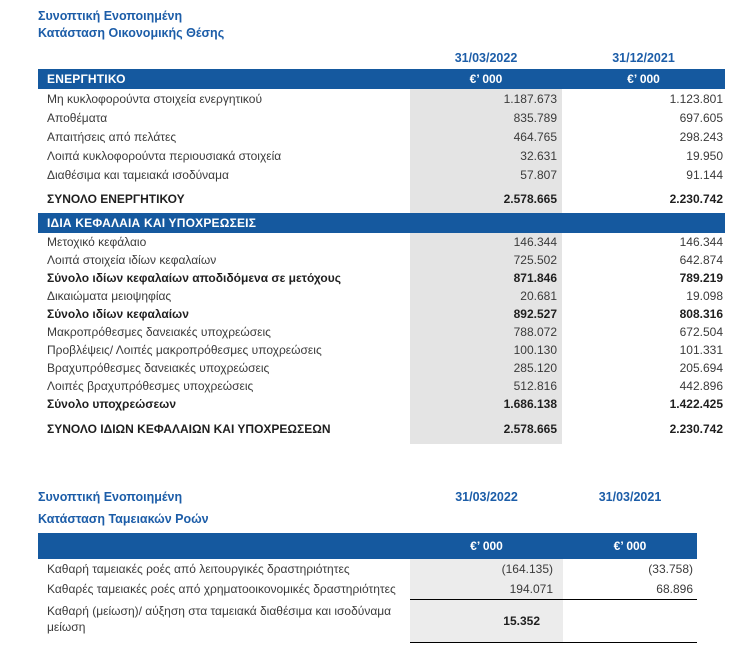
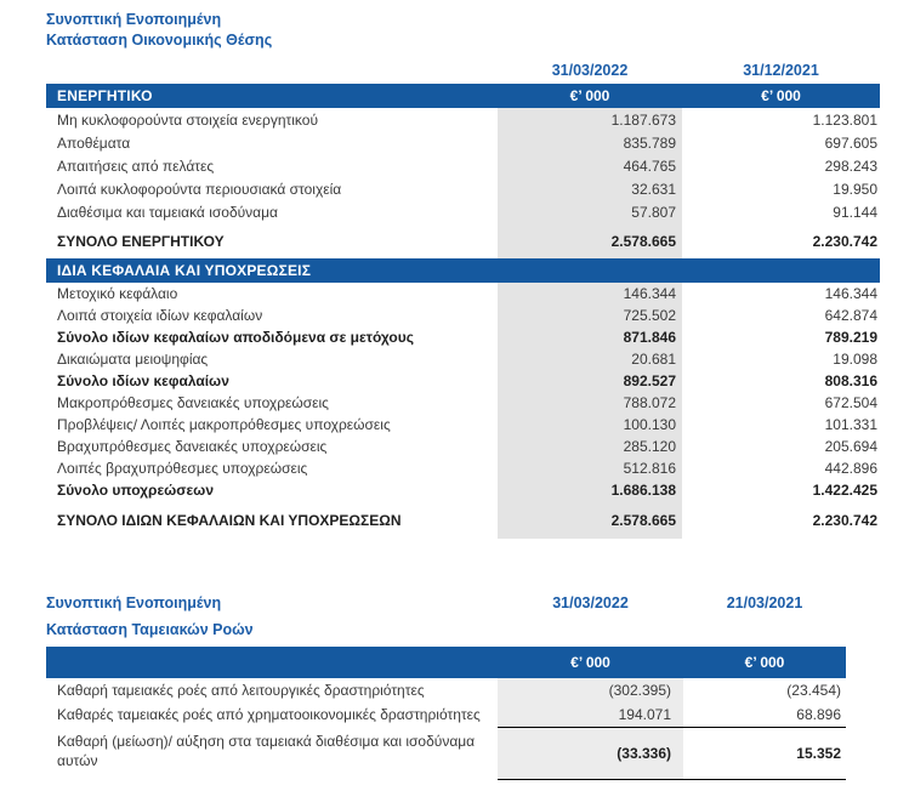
  Συνοπτική Ενοποιημένη
  Κατάσταση Οικονομικής Θέσης
  31/03/2022
  31/12/2021
  ΕΝΕΡΓΗΤΙΚΟ
  €’ 000
  €’ 000
  Μη κυκλοφορούντα στοιχεία ενεργητικού
  1.187.673
  1.123.801
  Αποθέματα
  835.789
  697.605
  Απαιτήσεις από πελάτες
  464.765
  298.243
  Λοιπά κυκλοφορούντα περιουσιακά στοιχεία
  32.631
  19.950
  Διαθέσιμα και ταμειακά ισοδύναμα
  57.807
  91.144
  ΣΥΝΟΛΟ ΕΝΕΡΓΗΤΙΚΟΥ
  2.578.665
  2.230.742
  ΙΔΙΑ ΚΕΦΑΛΑΙΑ ΚΑΙ ΥΠΟΧΡΕΩΣΕΙΣ
  Μετοχικό κεφάλαιο
  146.344
  146.344
  Λοιπά στοιχεία ιδίων κεφαλαίων
  725.502
  642.874
  Σύνολο ιδίων κεφαλαίων αποδιδόμενα σε μετόχους
  871.846
  789.219
  Δικαιώματα μειοψηφίας
  20.681
  19.098
  Σύνολο ιδίων κεφαλαίων
  892.527
  808.316
  Μακροπρόθεσμες δανειακές υποχρεώσεις
  788.072
  672.504
  Προβλέψεις/ Λοιπές μακροπρόθεσμες υποχρεώσεις
  100.130
  101.331
  Βραχυπρόθεσμες δανειακές υποχρεώσεις
  285.120
  205.694
  Λοιπές βραχυπρόθεσμες υποχρεώσεις
  512.816
  442.896
  Σύνολο υποχρεώσεων
  1.686.138
  1.422.425
  ΣΥΝΟΛΟ ΙΔΙΩΝ ΚΕΦΑΛΑΙΩΝ ΚΑΙ ΥΠΟΧΡΕΩΣΕΩΝ
  2.578.665
  2.230.742
  Συνοπτική Ενοποιημένη
  31/03/2022
- 31/03/2021
+ 21/03/2021
  Κατάσταση Ταμειακών Ροών
  €’ 000
  €’ 000
  Καθαρή ταμειακές ροές από λειτουργικές δραστηριότητες
- (164.135)
+ (302.395)
- (33.758)
+ (23.454)
  Καθαρές ταμειακές ροές από χρηματοοικονομικές δραστηριότητες
  194.071
  68.896
- Καθαρή (μείωση)/ αύξηση στα ταμειακά διαθέσιμα και ισοδύναμα μείωση
+ Καθαρή (μείωση)/ αύξηση στα ταμειακά διαθέσιμα και ισοδύναμα αυτών
+ (33.336)
  15.352
